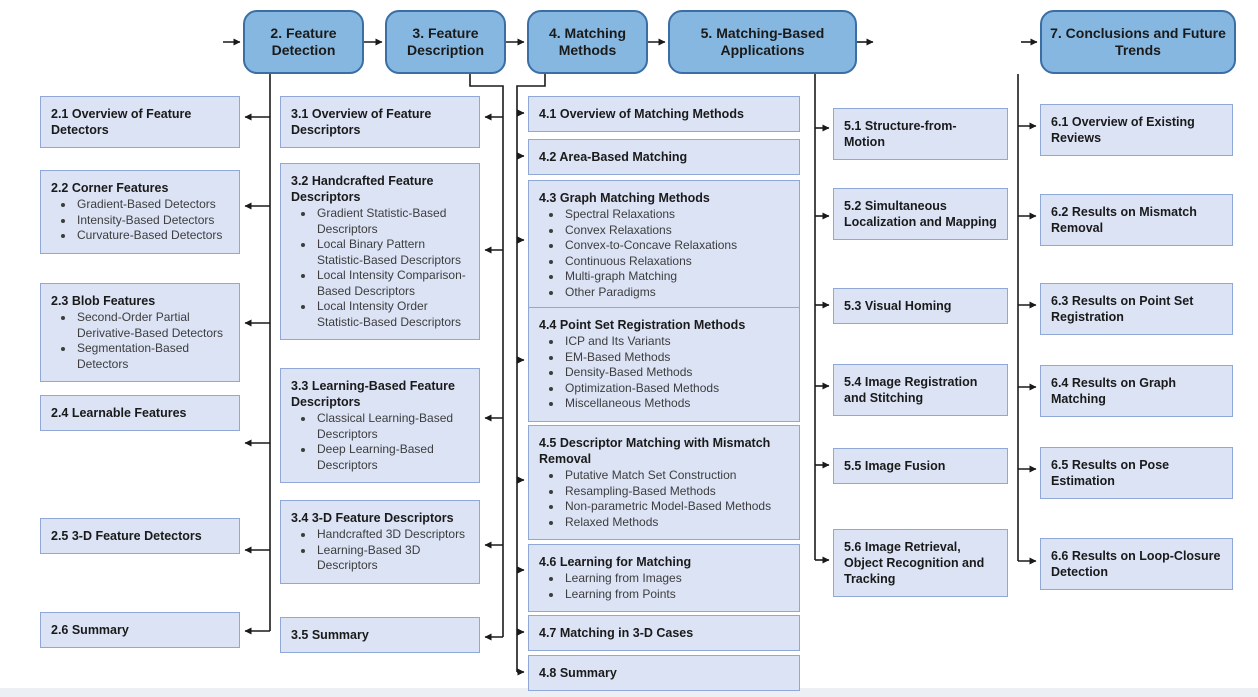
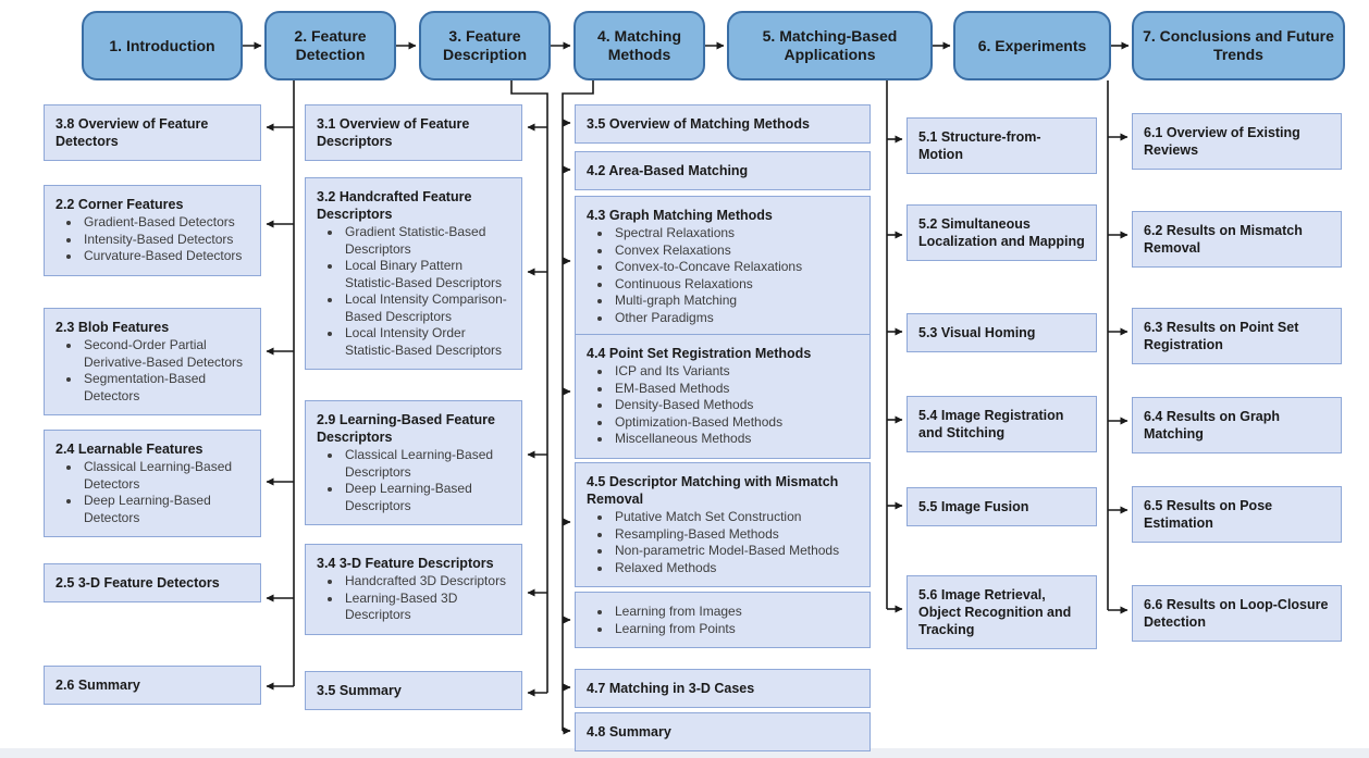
+ 1. Introduction
  2. Feature Detection
  3. Feature Description
  4. Matching Methods
  5. Matching-Based Applications
+ 6. Experiments
  7. Conclusions and Future Trends
- 2.1 Overview of Feature Detectors
+ 3.8 Overview of Feature Detectors
  2.2 Corner Features
  Gradient-Based Detectors
  Intensity-Based Detectors
  Curvature-Based Detectors
  2.3 Blob Features
  Second-Order Partial Derivative-Based Detectors
  Segmentation-Based Detectors
  2.4 Learnable Features
+ Classical Learning-Based Detectors
+ Deep Learning-Based Detectors
  2.5 3-D Feature Detectors
  2.6 Summary
  3.1 Overview of Feature Descriptors
  3.2 Handcrafted Feature Descriptors
  Gradient Statistic-Based Descriptors
  Local Binary Pattern Statistic-Based Descriptors
  Local Intensity Comparison-Based Descriptors
  Local Intensity Order Statistic-Based Descriptors
- 3.3 Learning-Based Feature Descriptors
+ 2.9 Learning-Based Feature Descriptors
  Classical Learning-Based Descriptors
  Deep Learning-Based Descriptors
  3.4 3-D Feature Descriptors
  Handcrafted 3D Descriptors
  Learning-Based 3D Descriptors
  3.5 Summary
- 4.1 Overview of Matching Methods
+ 3.5 Overview of Matching Methods
  4.2 Area-Based Matching
  4.3 Graph Matching Methods
  Spectral Relaxations
  Convex Relaxations
  Convex-to-Concave Relaxations
  Continuous Relaxations
  Multi-graph Matching
  Other Paradigms
  4.4 Point Set Registration Methods
  ICP and Its Variants
  EM-Based Methods
  Density-Based Methods
  Optimization-Based Methods
  Miscellaneous Methods
  4.5 Descriptor Matching with Mismatch Removal
  Putative Match Set Construction
  Resampling-Based Methods
  Non-parametric Model-Based Methods
  Relaxed Methods
- 4.6 Learning for Matching
  Learning from Images
  Learning from Points
  4.7 Matching in 3-D Cases
  4.8 Summary
  5.1 Structure-from-Motion
  5.2 Simultaneous Localization and Mapping
  5.3 Visual Homing
  5.4 Image Registration and Stitching
  5.5 Image Fusion
  5.6 Image Retrieval, Object Recognition and Tracking
  6.1 Overview of Existing Reviews
  6.2 Results on Mismatch Removal
  6.3 Results on Point Set Registration
  6.4 Results on Graph Matching
  6.5 Results on Pose Estimation
  6.6 Results on Loop-Closure Detection
